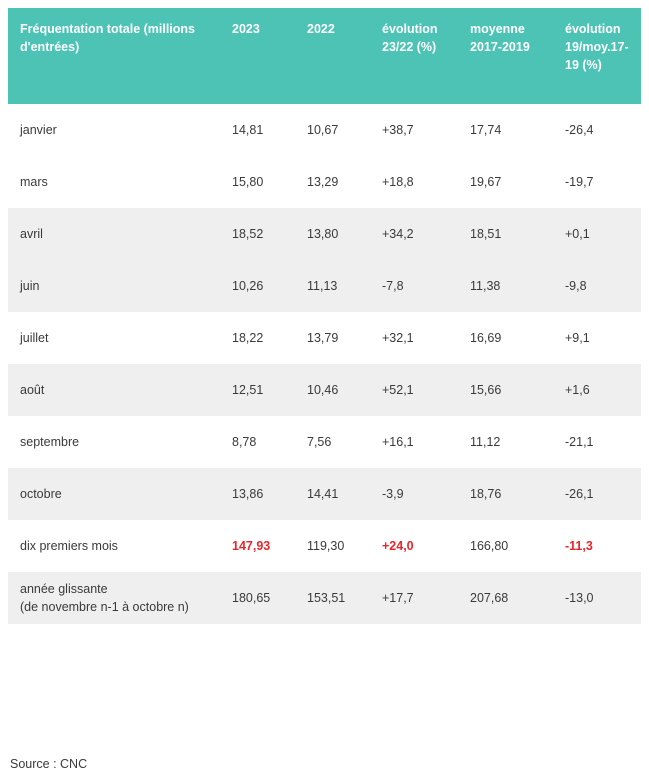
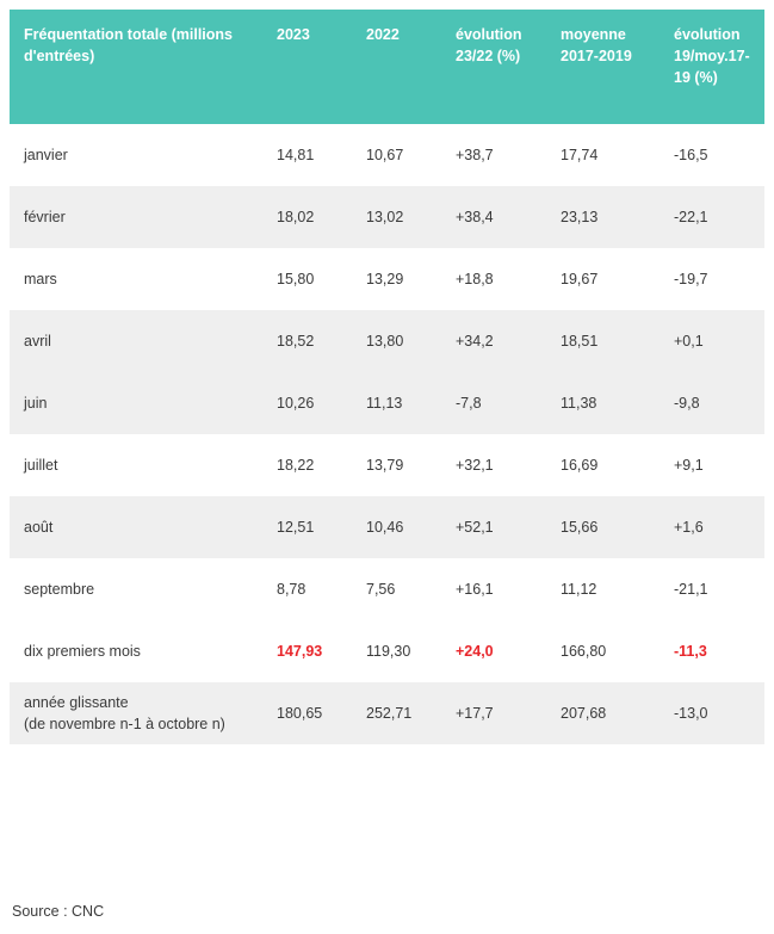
  Fréquentation totale (millions d'entrées)	2023	2022	évolution 23/22 (%)	moyenne 2017-2019	évolution 19/moy.17-19 (%)
- janvier	14,81	10,67	+38,7	17,74	-26,4
+ janvier	14,81	10,67	+38,7	17,74	-16,5
+ février	18,02	13,02	+38,4	23,13	-22,1
  mars	15,80	13,29	+18,8	19,67	-19,7
  avril	18,52	13,80	+34,2	18,51	+0,1
  juin	10,26	11,13	-7,8	11,38	-9,8
  juillet	18,22	13,79	+32,1	16,69	+9,1
  août	12,51	10,46	+52,1	15,66	+1,6
  septembre	8,78	7,56	+16,1	11,12	-21,1
- octobre	13,86	14,41	-3,9	18,76	-26,1
  dix premiers mois	147,93	119,30	+24,0	166,80	-11,3
- année glissante(de novembre n-1 à octobre n)	180,65	153,51	+17,7	207,68	-13,0
+ année glissante(de novembre n-1 à octobre n)	180,65	252,71	+17,7	207,68	-13,0
  Source : CNC
